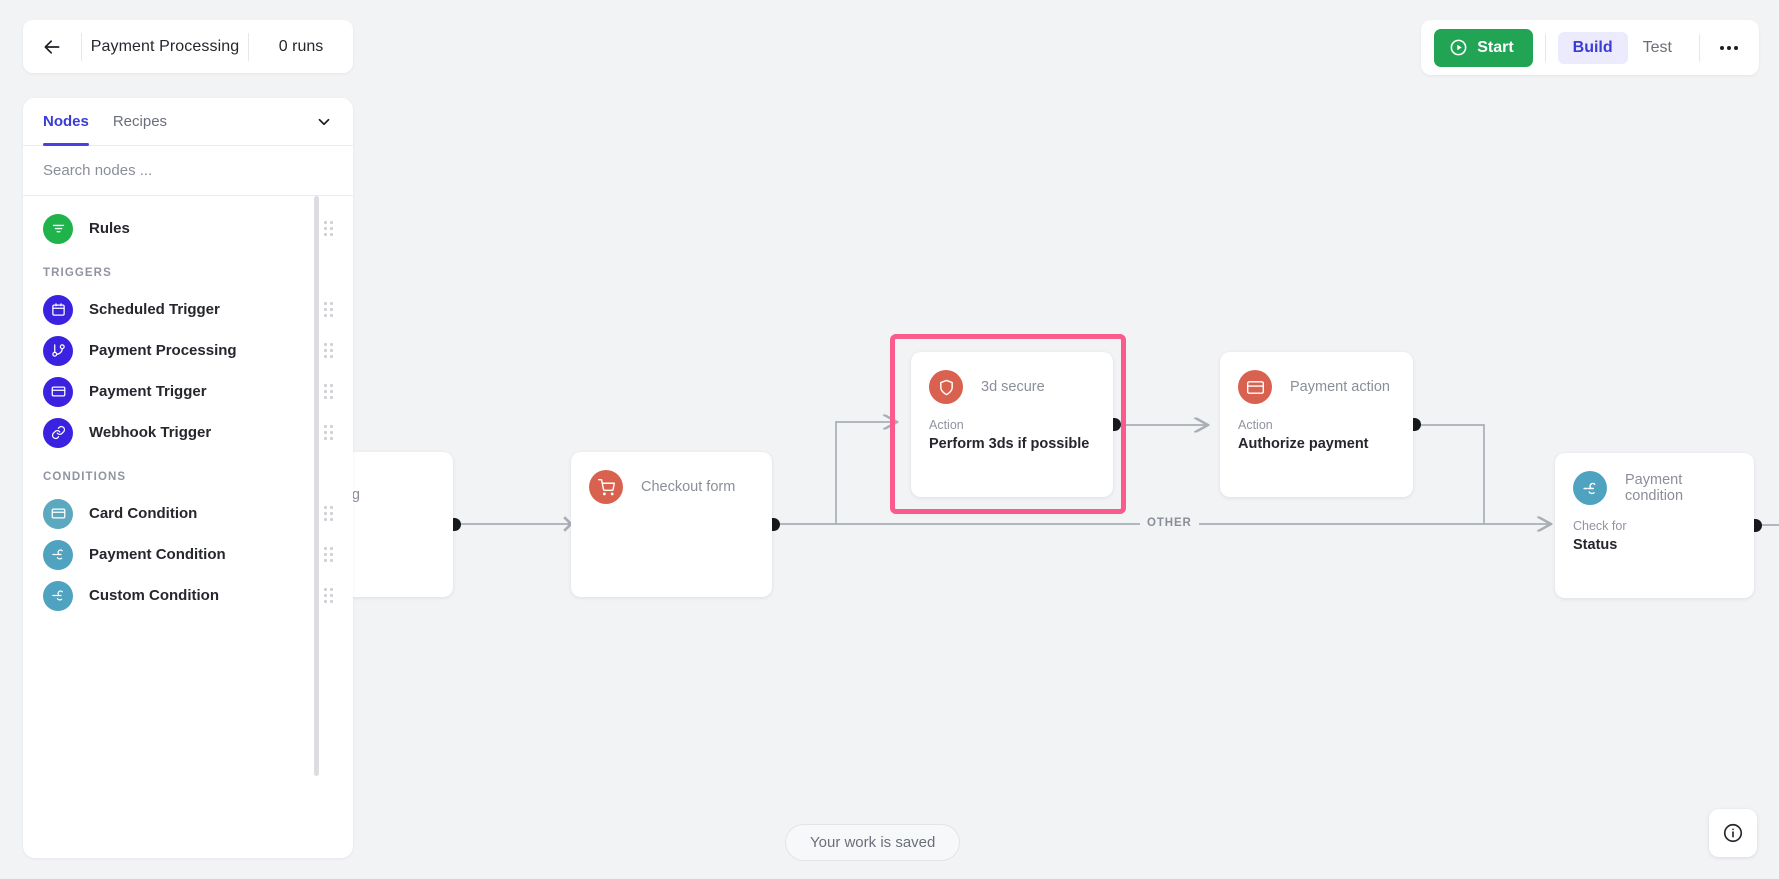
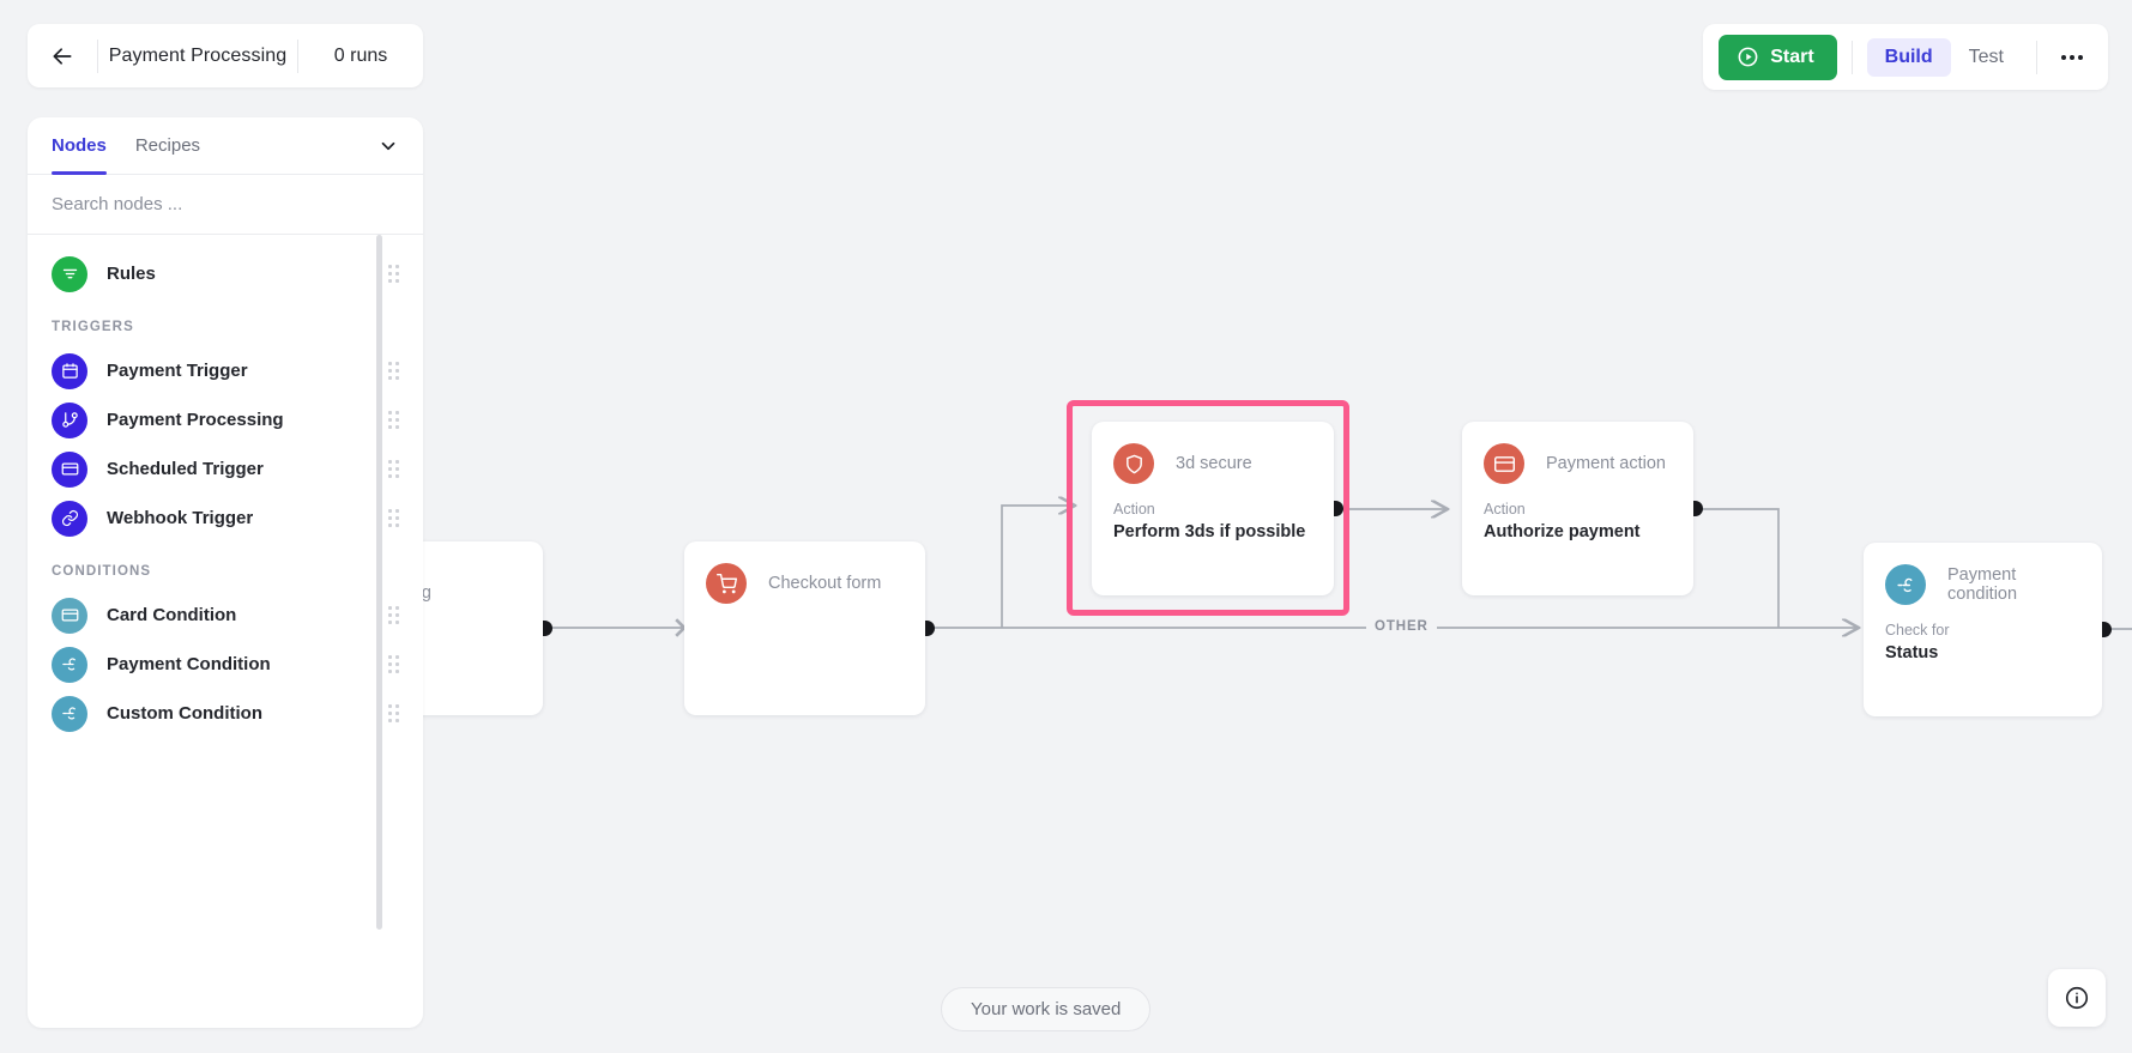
  Checkout form
  3d secure
  Action
  Perform 3ds if possible
  Payment action
  Action
  Authorize payment
  Payment condition
  Check for
  Status
  OTHER
  Payment Processing
  0 runs
  Start
  Build
  Test
  Nodes
  Recipes
  Search nodes ...
  Rules
  TRIGGERS
- Scheduled Trigger
+ Payment Trigger
  Payment Processing
- Payment Trigger
+ Scheduled Trigger
  Webhook Trigger
  CONDITIONS
  Card Condition
  Payment Condition
  Custom Condition
  Your work is saved
